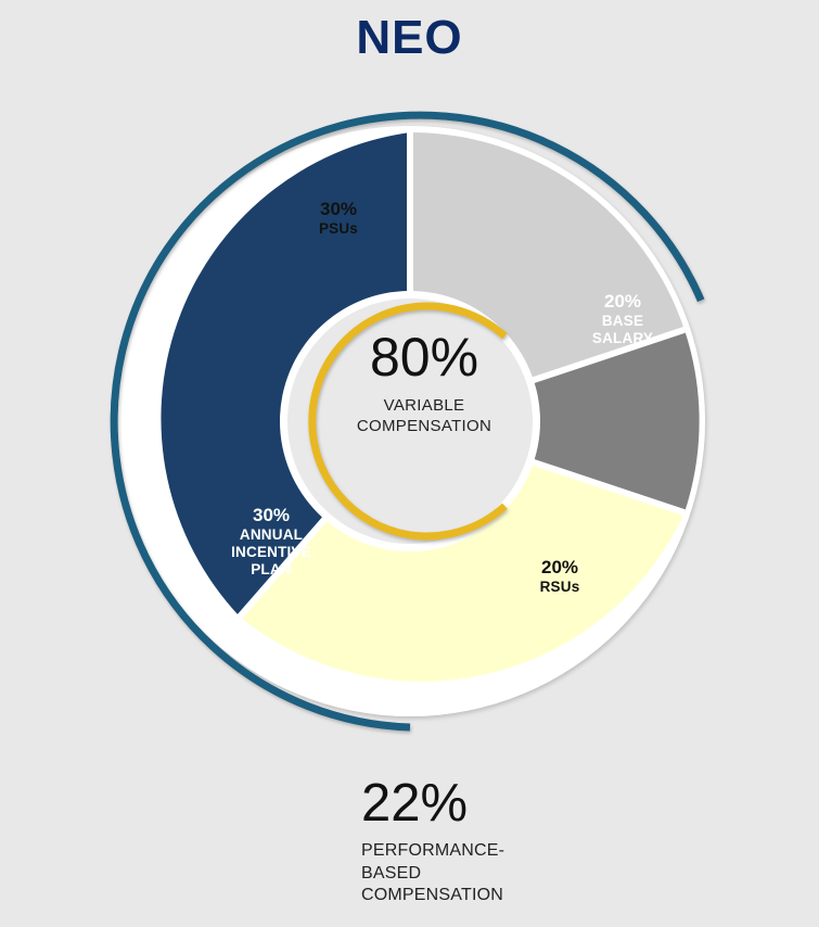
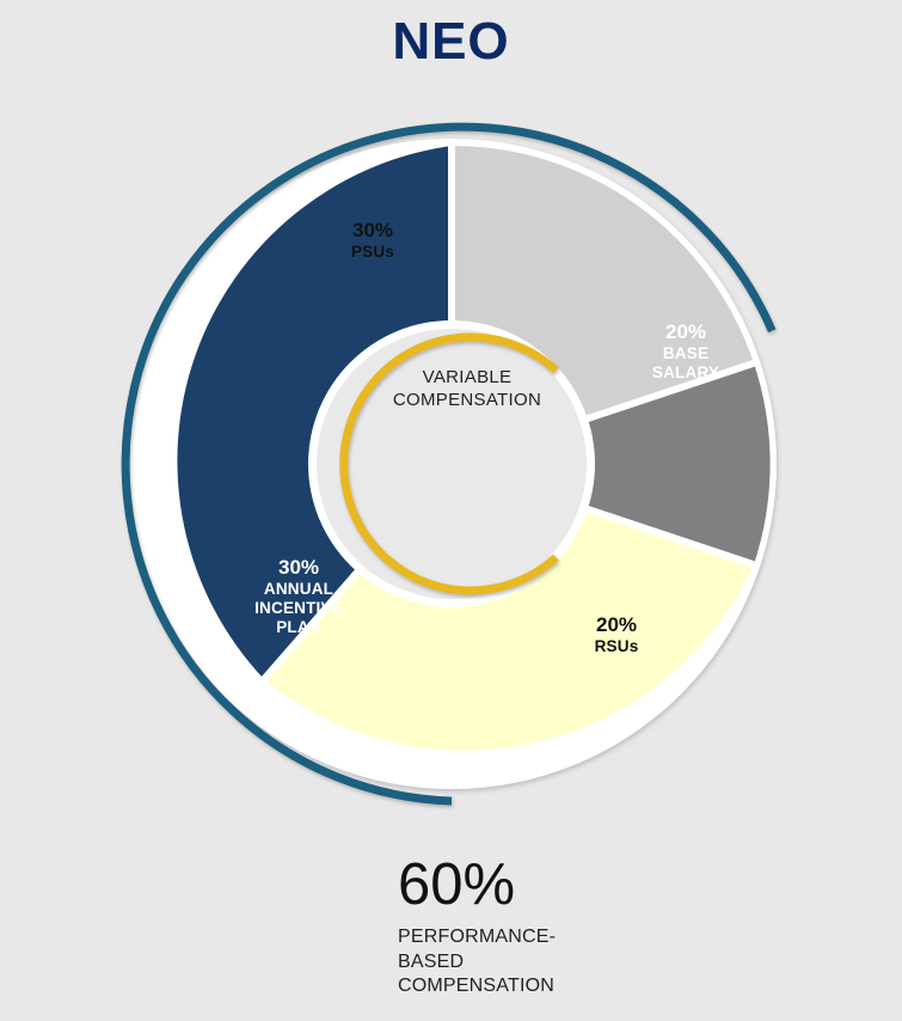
  NEO
  30%
  PSUs
  20%
  BASE
  SALARY
  20%
  RSUs
  30%
  ANNUAL
  INCENTIVE
  PLAN
- 80%
  VARIABLE
  COMPENSATION
- 22%
+ 60%
  PERFORMANCE-
  BASED
  COMPENSATION
